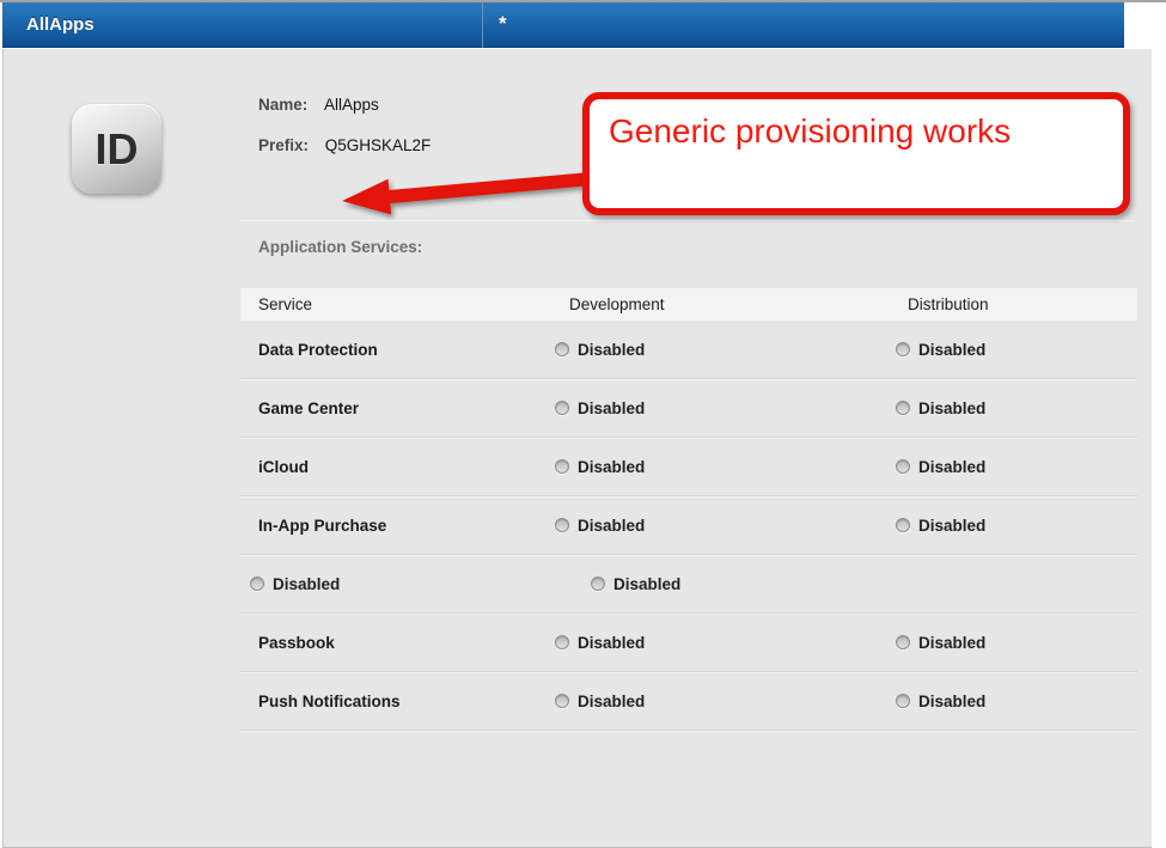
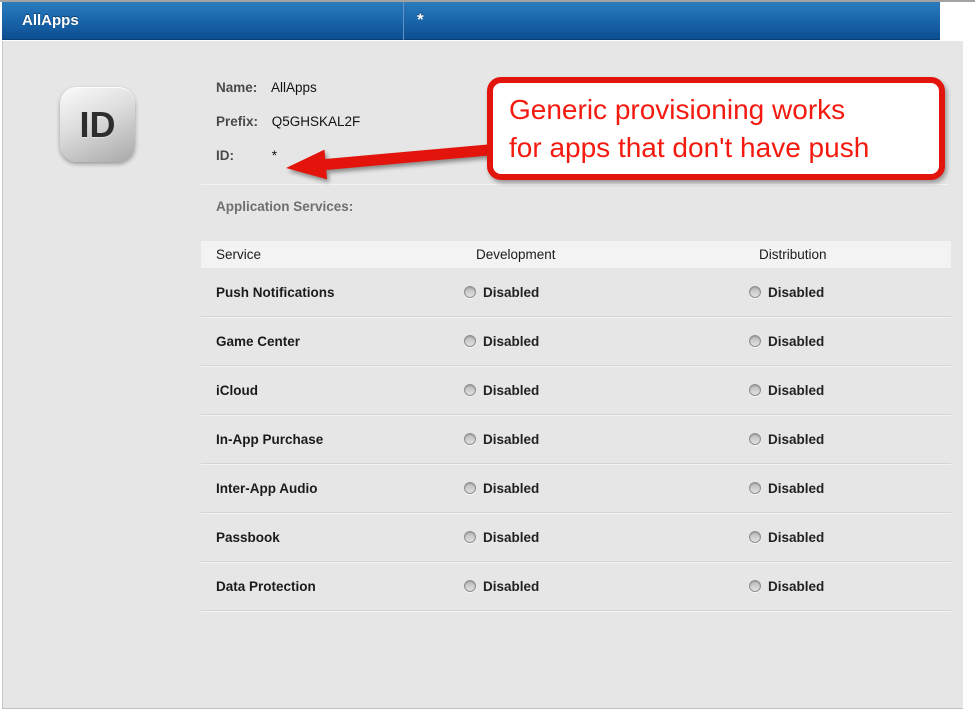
  AllApps
  *
  ID
  Name: AllApps
  Prefix: Q5GHSKAL2F
+ ID: *
  Application Services:
  Service
  Development
  Distribution
- Data Protection
+ Push Notifications
  Disabled
  Disabled
  Game Center
  Disabled
  Disabled
  iCloud
  Disabled
  Disabled
  In-App Purchase
  Disabled
  Disabled
+ Inter-App Audio
  Disabled
  Disabled
  Passbook
  Disabled
  Disabled
- Push Notifications
+ Data Protection
  Disabled
  Disabled
  Generic provisioning works
+ for apps that don't have push
